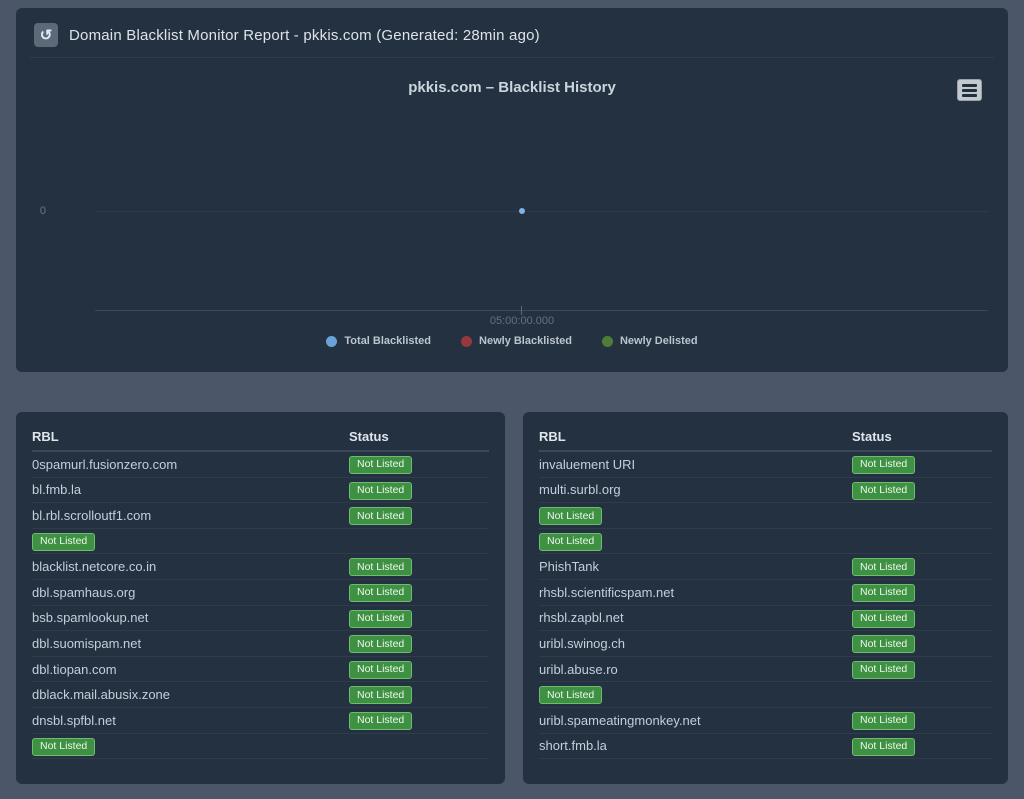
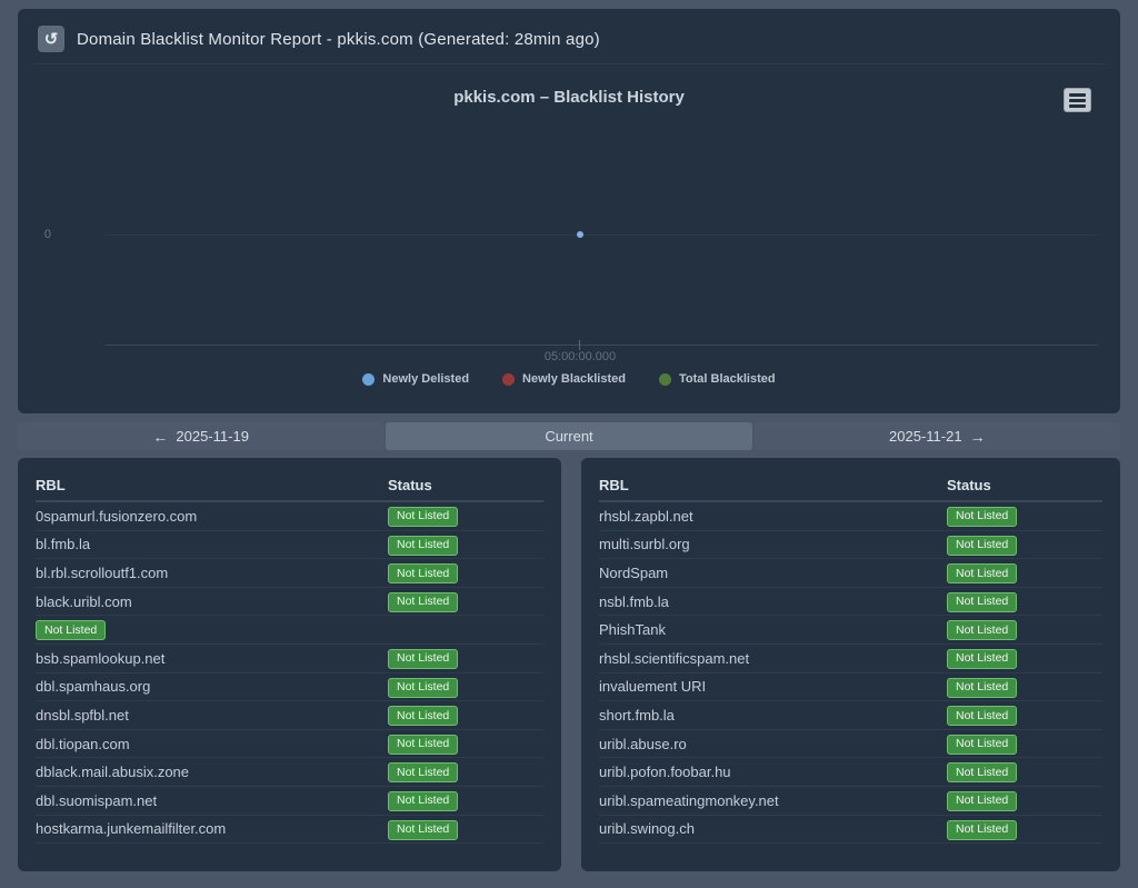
  ↺
  Domain Blacklist Monitor Report - pkkis.com (Generated: 28min ago)
  pkkis.com – Blacklist History
  0
  05:00:00.000
- Total Blacklisted
+ Newly Delisted
  Newly Blacklisted
- Newly Delisted
+ Total Blacklisted
+ ←
+ 2025-11-19
+ Current
+ 2025-11-21
+ →
  RBL
  Status
  0spamurl.fusionzero.com
  Not Listed
  bl.fmb.la
  Not Listed
  bl.rbl.scrolloutf1.com
  Not Listed
+ black.uribl.com
  Not Listed
- blacklist.netcore.co.in
  Not Listed
- dbl.spamhaus.org
+ bsb.spamlookup.net
  Not Listed
- bsb.spamlookup.net
+ dbl.spamhaus.org
  Not Listed
- dbl.suomispam.net
+ dnsbl.spfbl.net
  Not Listed
  dbl.tiopan.com
  Not Listed
  dblack.mail.abusix.zone
  Not Listed
- dnsbl.spfbl.net
+ dbl.suomispam.net
  Not Listed
+ hostkarma.junkemailfilter.com
  Not Listed
  RBL
  Status
- invaluement URI
+ rhsbl.zapbl.net
  Not Listed
  multi.surbl.org
  Not Listed
+ NordSpam
  Not Listed
+ nsbl.fmb.la
  Not Listed
  PhishTank
  Not Listed
  rhsbl.scientificspam.net
  Not Listed
- rhsbl.zapbl.net
+ invaluement URI
  Not Listed
- uribl.swinog.ch
+ short.fmb.la
  Not Listed
  uribl.abuse.ro
  Not Listed
+ uribl.pofon.foobar.hu
  Not Listed
  uribl.spameatingmonkey.net
  Not Listed
- short.fmb.la
+ uribl.swinog.ch
  Not Listed
